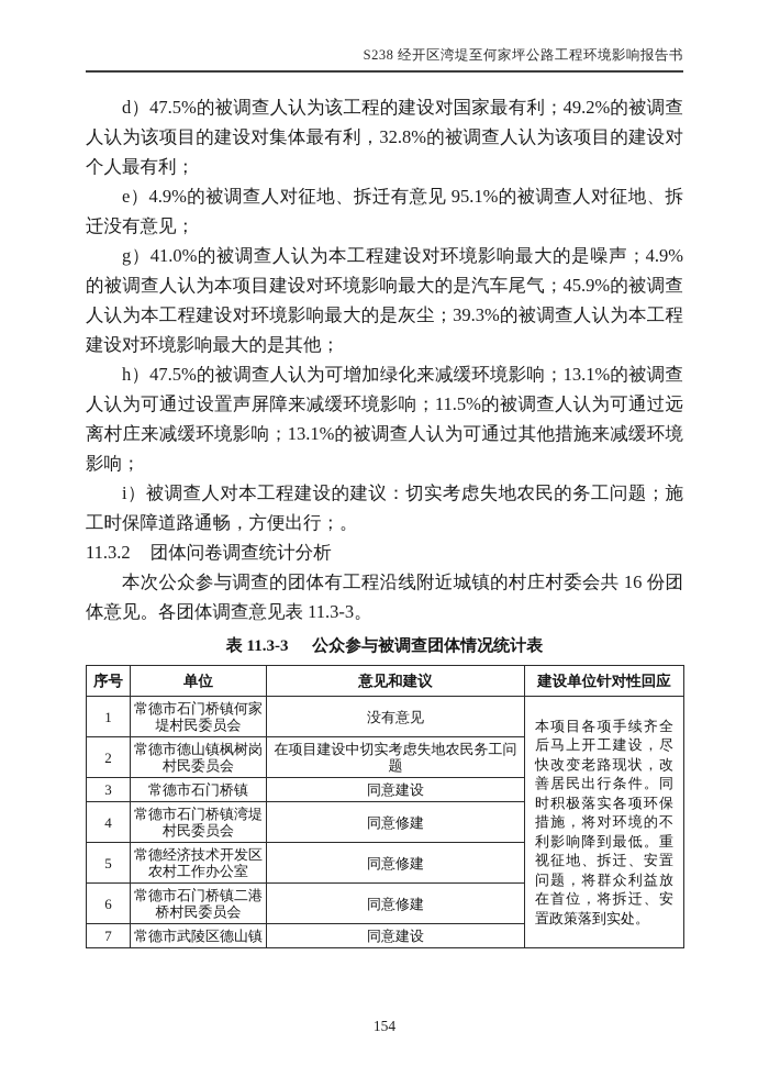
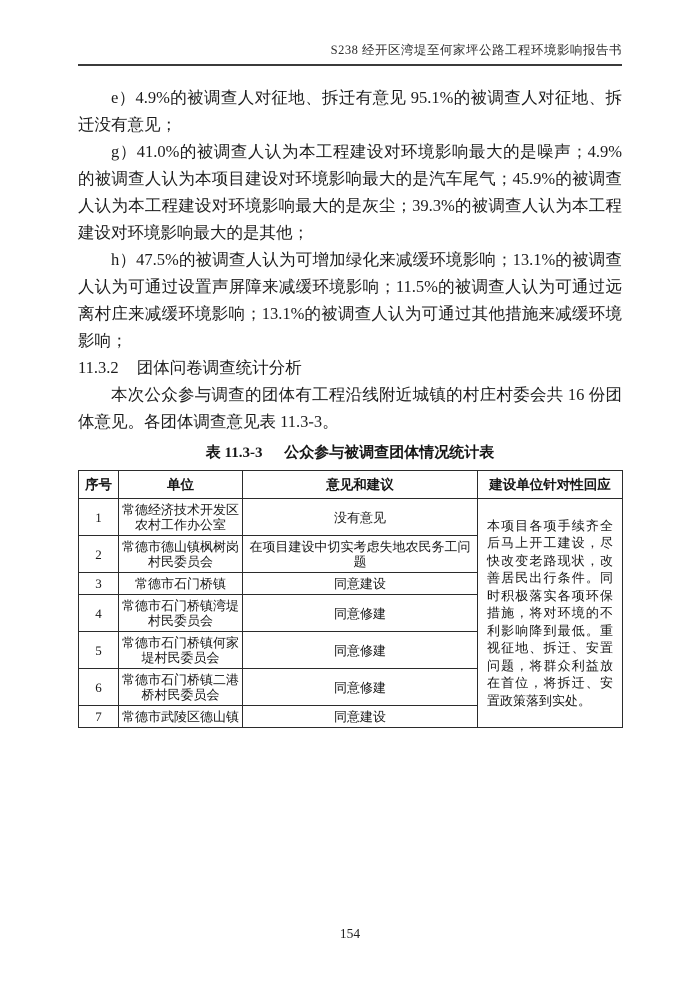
  S238 经开区湾堤至何家坪公路工程环境影响报告书
- d）47.5%的被调查人认为该工程的建设对国家最有利；49.2%的被调查人认为该项目的建设对集体最有利，32.8%的被调查人认为该项目的建设对个人最有利；
  e）4.9%的被调查人对征地、拆迁有意见 95.1%的被调查人对征地、拆迁没有意见；
  g）41.0%的被调查人认为本工程建设对环境影响最大的是噪声；4.9%的被调查人认为本项目建设对环境影响最大的是汽车尾气；45.9%的被调查人认为本工程建设对环境影响最大的是灰尘；39.3%的被调查人认为本工程建设对环境影响最大的是其他；
  h）47.5%的被调查人认为可增加绿化来减缓环境影响；13.1%的被调查人认为可通过设置声屏障来减缓环境影响；11.5%的被调查人认为可通过远离村庄来减缓环境影响；13.1%的被调查人认为可通过其他措施来减缓环境影响；
- i）被调查人对本工程建设的建议：切实考虑失地农民的务工问题；施工时保障道路通畅，方便出行；。
  11.3.2 团体问卷调查统计分析
  本次公众参与调查的团体有工程沿线附近城镇的村庄村委会共 16 份团体意见。各团体调查意见表 11.3-3。
  表 11.3-3 公众参与被调查团体情况统计表
  序号	单位	意见和建议	建设单位针对性回应
- 1	常德市石门桥镇何家堤村民委员会	没有意见	本项目各项手续齐全后马上开工建设，尽快改变老路现状，改善居民出行条件。同时积极落实各项环保措施，将对环境的不利影响降到最低。重视征地、拆迁、安置问题，将群众利益放在首位，将拆迁、安置政策落到实处。
+ 1	常德经济技术开发区农村工作办公室	没有意见	本项目各项手续齐全后马上开工建设，尽快改变老路现状，改善居民出行条件。同时积极落实各项环保措施，将对环境的不利影响降到最低。重视征地、拆迁、安置问题，将群众利益放在首位，将拆迁、安置政策落到实处。
  2	常德市德山镇枫树岗村民委员会	在项目建设中切实考虑失地农民务工问题
  3	常德市石门桥镇	同意建设
  4	常德市石门桥镇湾堤村民委员会	同意修建
- 5	常德经济技术开发区农村工作办公室	同意修建
+ 5	常德市石门桥镇何家堤村民委员会	同意修建
  6	常德市石门桥镇二港桥村民委员会	同意修建
  7	常德市武陵区德山镇	同意建设
  154
